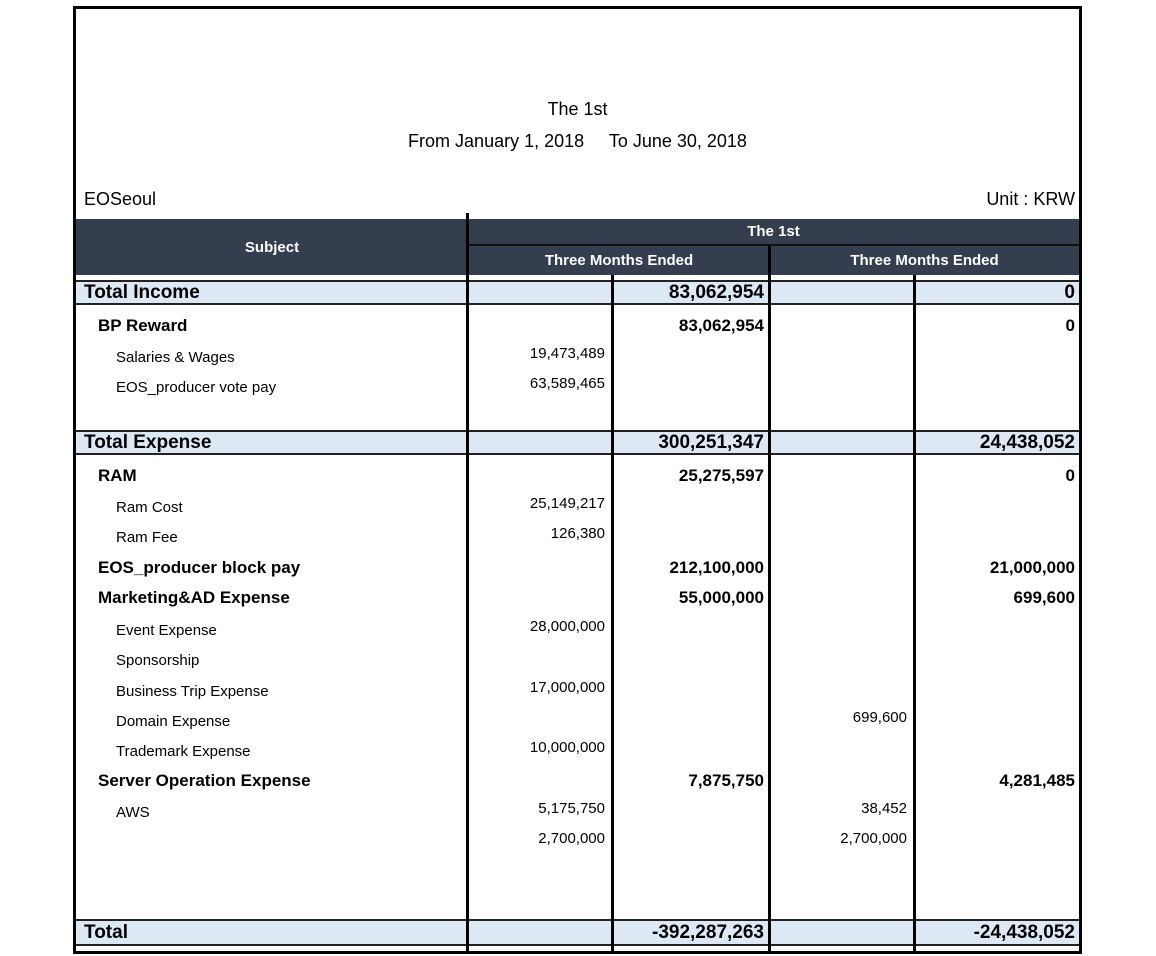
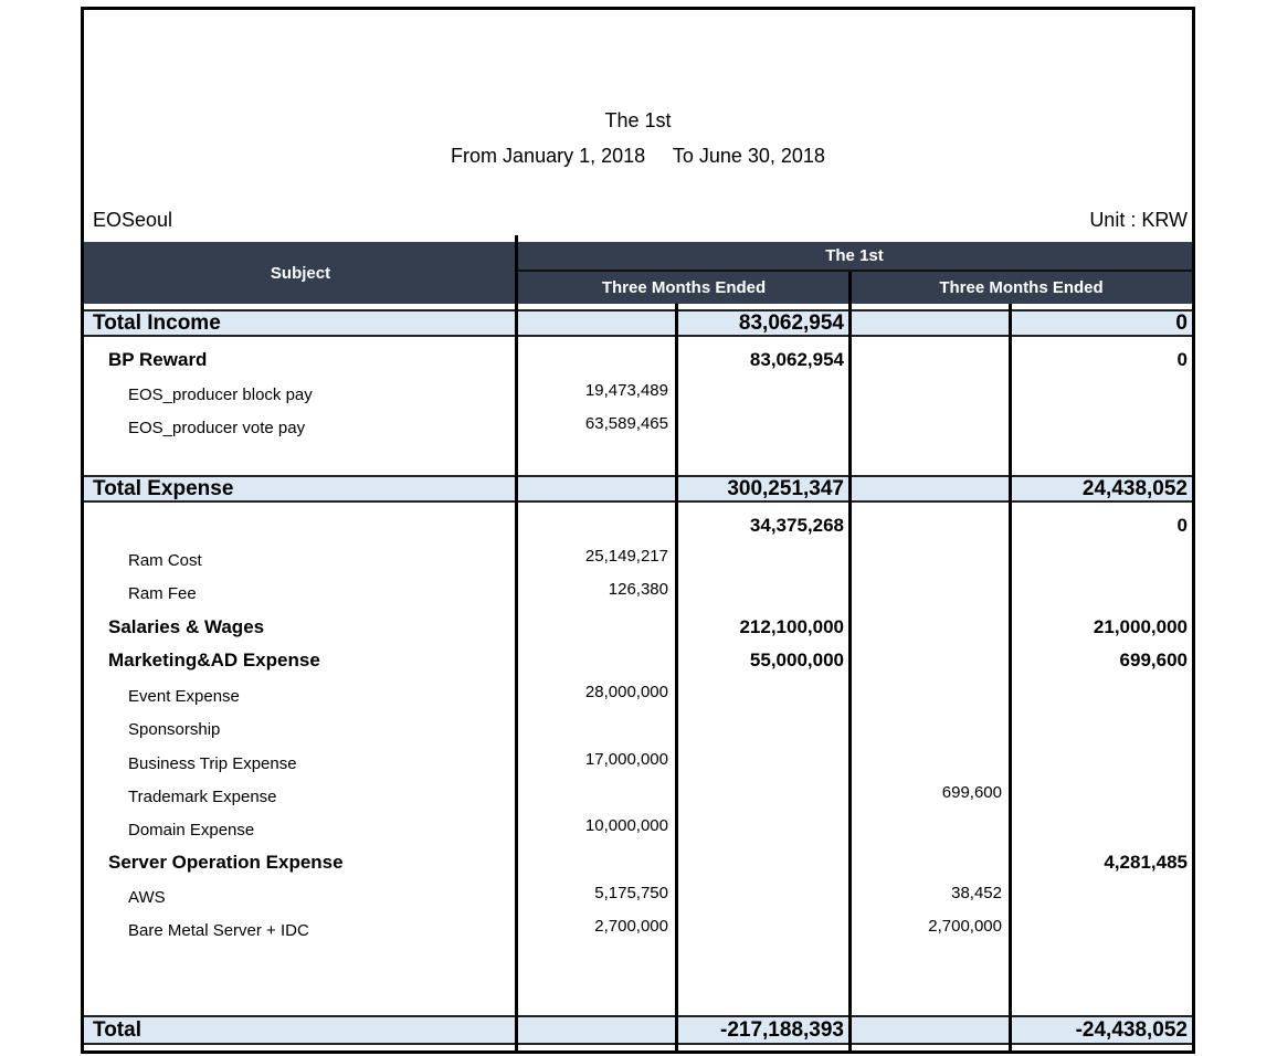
  The 1st
  From January 1, 2018 To June 30, 2018
  EOSeoul
  Unit : KRW
  Subject
  The 1st
  Three Months Ended
  Three Months Ended
  Total Income
  83,062,954
  0
  BP Reward
  83,062,954
  0
- Salaries & Wages
+ EOS_producer block pay
  19,473,489
  EOS_producer vote pay
  63,589,465
  Total Expense
  300,251,347
  24,438,052
- RAM
- 25,275,597
+ 34,375,268
  0
  Ram Cost
  25,149,217
  Ram Fee
  126,380
- EOS_producer block pay
+ Salaries & Wages
  212,100,000
  21,000,000
  Marketing&AD Expense
  55,000,000
  699,600
  Event Expense
  28,000,000
  Sponsorship
  Business Trip Expense
  17,000,000
- Domain Expense
+ Trademark Expense
  699,600
- Trademark Expense
+ Domain Expense
  10,000,000
  Server Operation Expense
- 7,875,750
  4,281,485
  AWS
  5,175,750
  38,452
+ Bare Metal Server + IDC
  2,700,000
  2,700,000
  Total
- -392,287,263
+ -217,188,393
  -24,438,052
